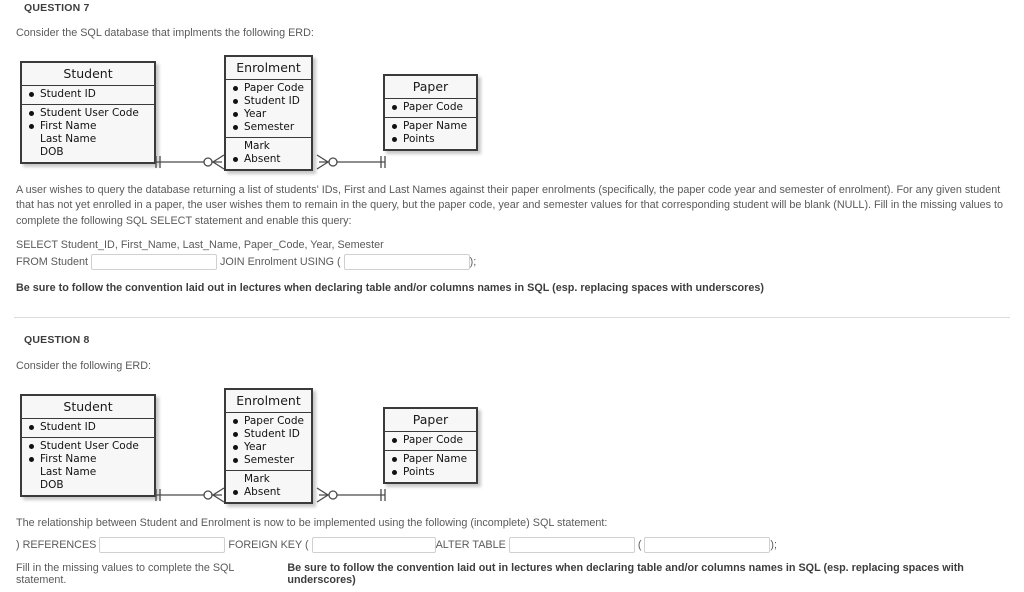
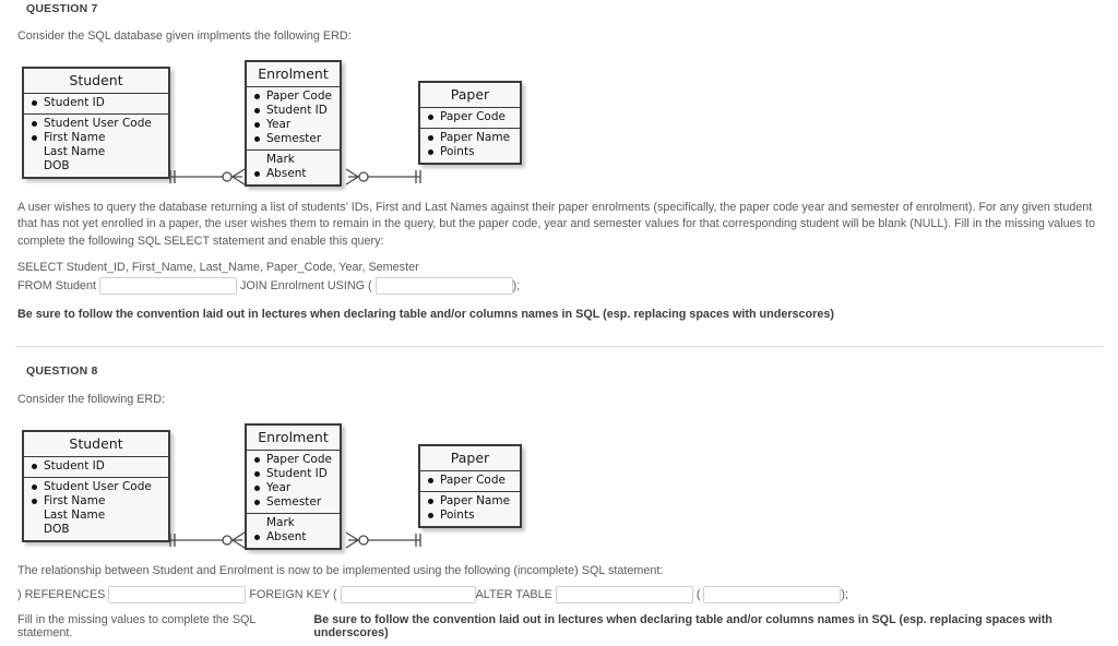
  QUESTION 7
- Consider the SQL database that implments the following ERD:
+ Consider the SQL database given implments the following ERD:
  Student
  Student ID
  Student User Code
  First Name
  Last Name
  DOB
  Enrolment
  Paper Code
  Student ID
  Year
  Semester
  Mark
  Absent
  Paper
  Paper Code
  Paper Name
  Points
  A user wishes to query the database returning a list of students' IDs, First and Last Names against their paper enrolments (specifically, the paper code year and semester of enrolment). For any given student that has not yet enrolled in a paper, the user wishes them to remain in the query, but the paper code, year and semester values for that corresponding student will be blank (NULL). Fill in the missing values to complete the following SQL SELECT statement and enable this query:
  SELECT Student_ID, First_Name, Last_Name, Paper_Code, Year, Semester
  FROM Student
  JOIN Enrolment USING (
  );
  Be sure to follow the convention laid out in lectures when declaring table and/or columns names in SQL (esp. replacing spaces with underscores)
  QUESTION 8
  Consider the following ERD:
  Student
  Student ID
  Student User Code
  First Name
  Last Name
  DOB
  Enrolment
  Paper Code
  Student ID
  Year
  Semester
  Mark
  Absent
  Paper
  Paper Code
  Paper Name
  Points
  The relationship between Student and Enrolment is now to be implemented using the following (incomplete) SQL statement:
  ) REFERENCES
  FOREIGN KEY (
  ALTER TABLE
  (
  );
  Fill in the missing values to complete the SQL statement.
  Be sure to follow the convention laid out in lectures when declaring table and/or columns names in SQL (esp. replacing spaces with underscores)
